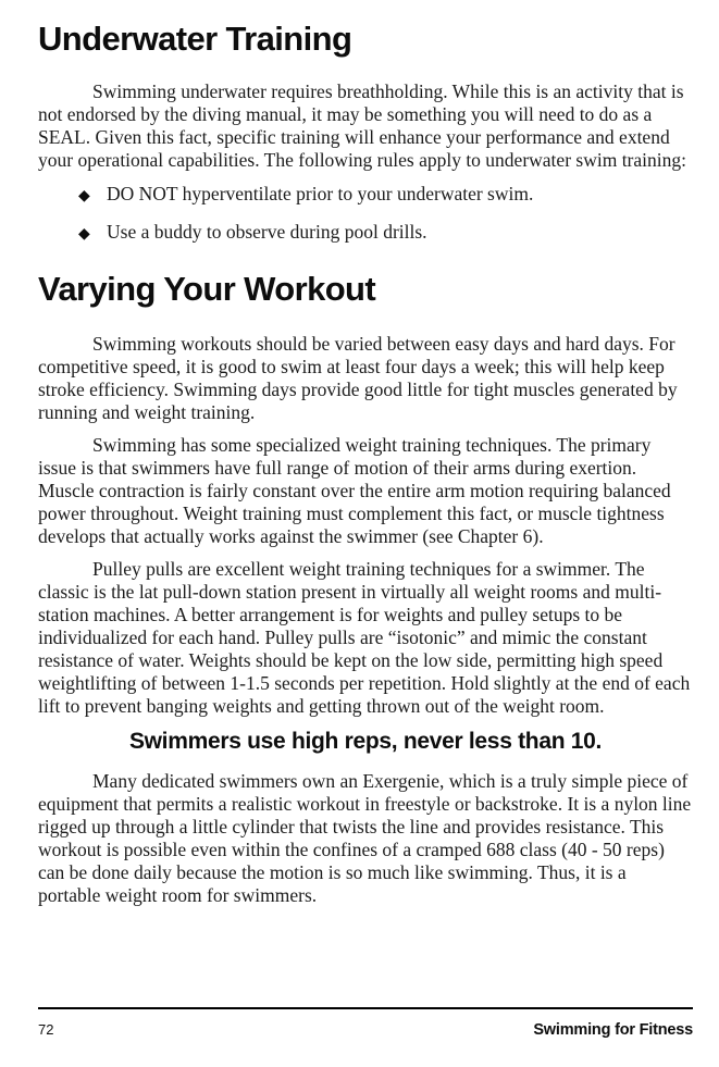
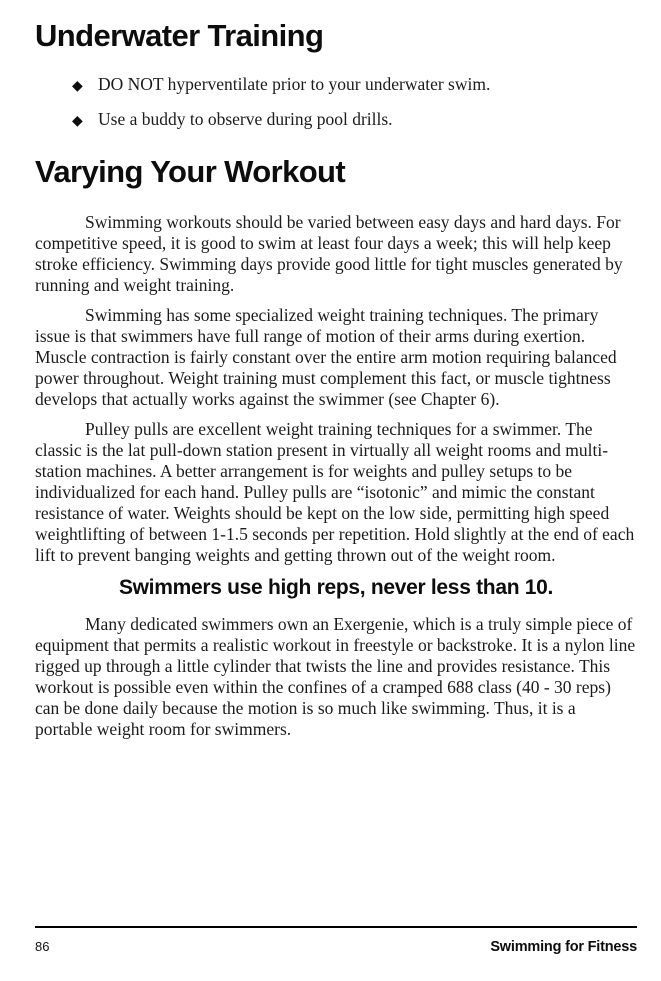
  Underwater Training
- Swimming underwater requires breathholding. While this is an activity that is not endorsed by the diving manual, it may be something you will need to do as a SEAL. Given this fact, specific training will enhance your performance and extend your operational capabilities. The following rules apply to underwater swim training:
  ◆
  DO NOT hyperventilate prior to your underwater swim.
  ◆
  Use a buddy to observe during pool drills.
  Varying Your Workout
  Swimming workouts should be varied between easy days and hard days. For competitive speed, it is good to swim at least four days a week; this will help keep stroke efficiency. Swimming days provide good little for tight muscles generated by running and weight training.
  Swimming has some specialized weight training techniques. The primary issue is that swimmers have full range of motion of their arms during exertion. Muscle contraction is fairly constant over the entire arm motion requiring balanced power throughout. Weight training must complement this fact, or muscle tightness develops that actually works against the swimmer (see Chapter 6).
  Pulley pulls are excellent weight training techniques for a swimmer. The classic is the lat pull-down station present in virtually all weight rooms and multi-station machines. A better arrangement is for weights and pulley setups to be individualized for each hand. Pulley pulls are “isotonic” and mimic the constant resistance of water. Weights should be kept on the low side, permitting high speed weightlifting of between 1-1.5 seconds per repetition. Hold slightly at the end of each lift to prevent banging weights and getting thrown out of the weight room.
  Swimmers use high reps, never less than 10.
- Many dedicated swimmers own an Exergenie, which is a truly simple piece of equipment that permits a realistic workout in freestyle or backstroke. It is a nylon line rigged up through a little cylinder that twists the line and provides resistance. This workout is possible even within the confines of a cramped 688 class (40 - 50 reps) can be done daily because the motion is so much like swimming. Thus, it is a portable weight room for swimmers.
+ Many dedicated swimmers own an Exergenie, which is a truly simple piece of equipment that permits a realistic workout in freestyle or backstroke. It is a nylon line rigged up through a little cylinder that twists the line and provides resistance. This workout is possible even within the confines of a cramped 688 class (40 - 30 reps) can be done daily because the motion is so much like swimming. Thus, it is a portable weight room for swimmers.
- 72
+ 86
  Swimming for Fitness
